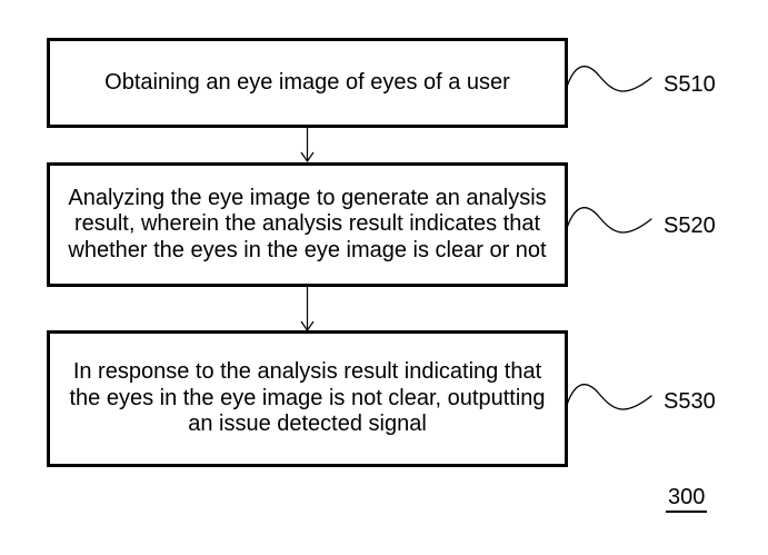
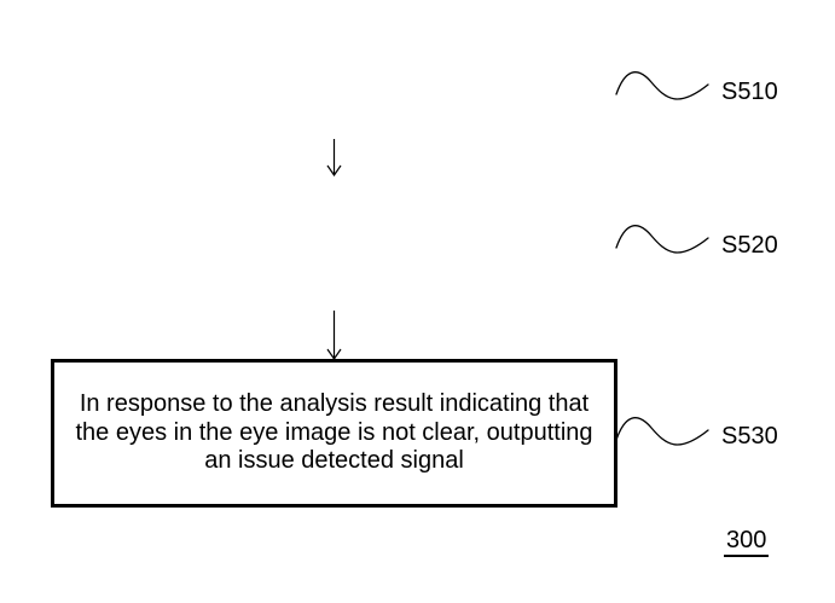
- Obtaining an eye image of eyes of a user
- Analyzing the eye image to generate an analysis result, wherein the analysis result indicates that whether the eyes in the eye image is clear or not
  In response to the analysis result indicating that the eyes in the eye image is not clear, outputting an issue detected signal
  S510
  S520
  S530
  300
